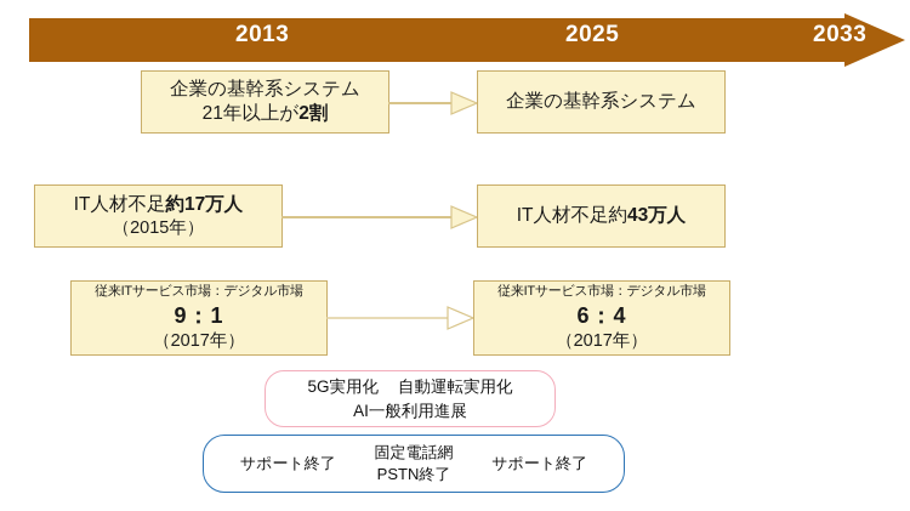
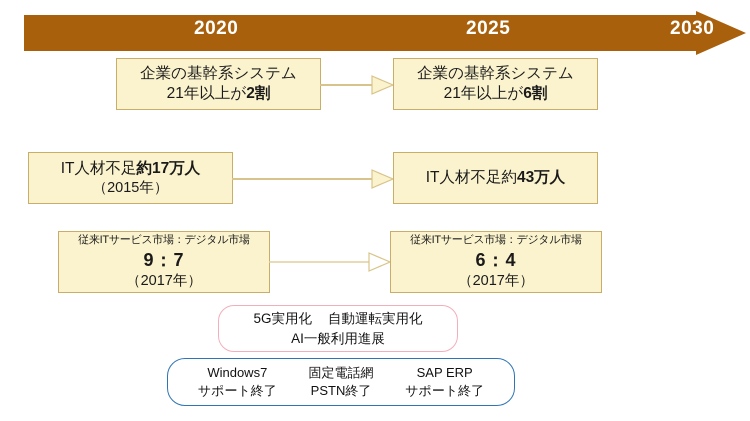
- 2013
+ 2020
  2025
- 2033
+ 2030
  企業の基幹系システム
  21年以上が2割
  企業の基幹系システム
+ 21年以上が6割
  IT人材不足約17万人
  （2015年）
  IT人材不足約43万人
  従来ITサービス市場：デジタル市場
- 9：1
+ 9：7
  （2017年）
  従来ITサービス市場：デジタル市場
  6：4
  （2017年）
  5G実用化 自動運転実用化
  AI一般利用進展
+ Windows7
  サポート終了
  固定電話網
  PSTN終了
+ SAP ERP
  サポート終了
